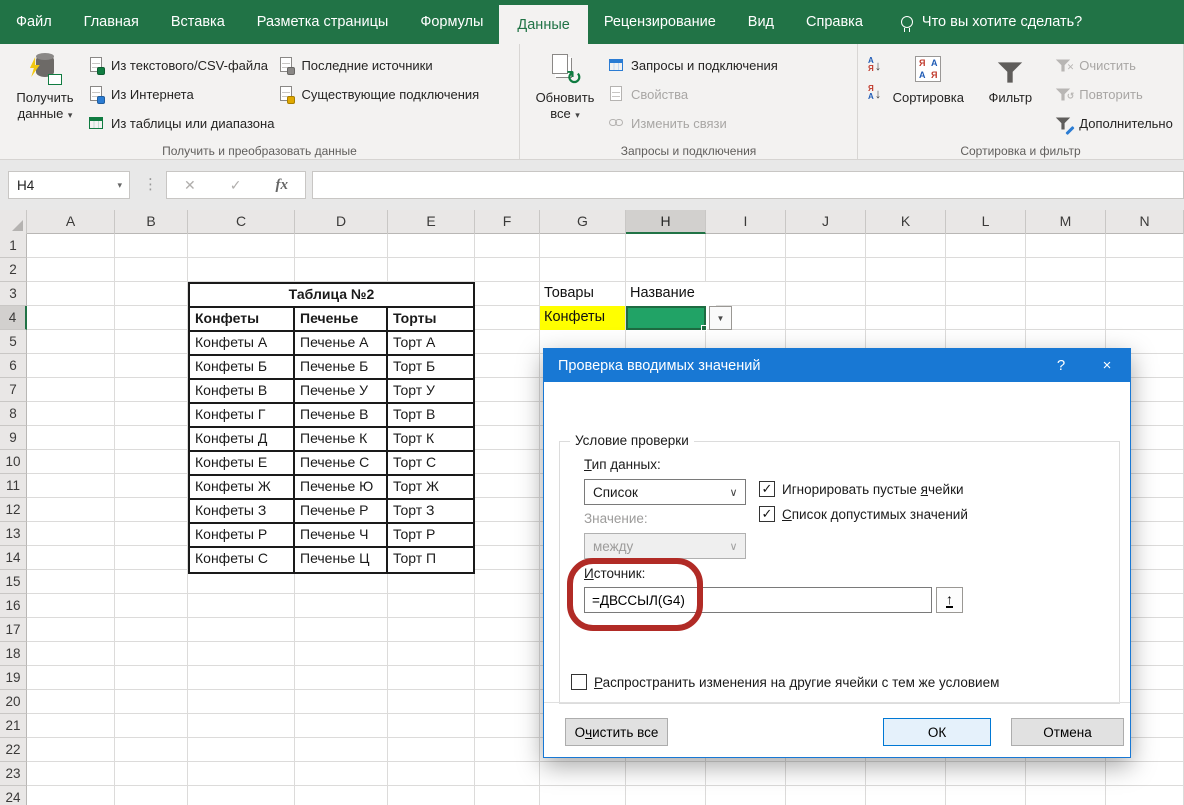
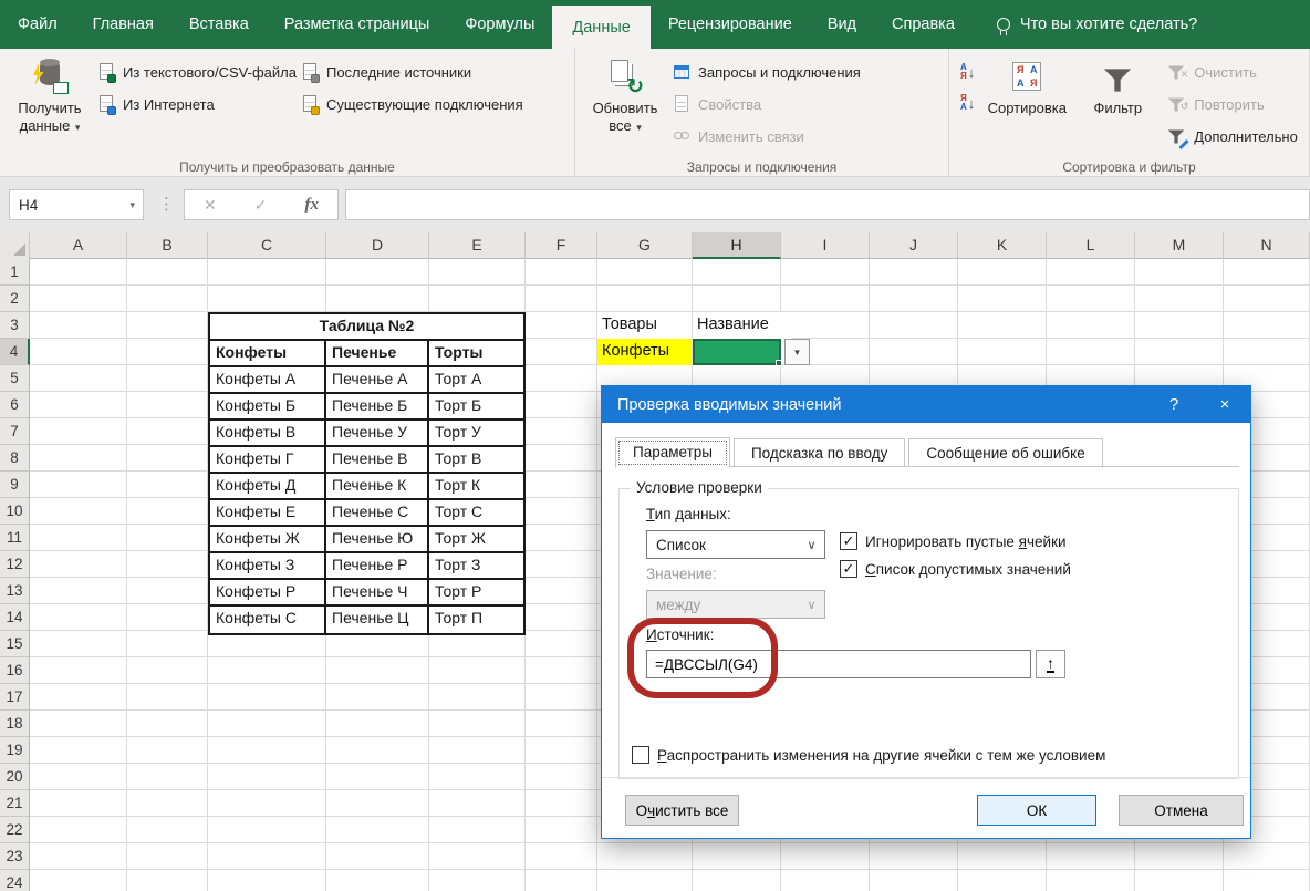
  Файл
  Главная
  Вставка
  Разметка страницы
  Формулы
  Данные
  Рецензирование
  Вид
  Справка
  Что вы хотите сделать?
  Получить
  данные ▾
  Из текстового/CSV-файла
  Из Интернета
- Из таблицы или диапазона
  Последние источники
  Существующие подключения
  Получить и преобразовать данные
  ↻
  Обновить
  все ▾
  Запросы и подключения
  Свойства
  Изменить связи
  Запросы и подключения
  А
  Я
  ↓
  Я
  А
  ↓
  Я
  А
  А
  Я
  Сортировка
  Фильтр
  ✕
  Очистить
  ↺
  Повторить
  Дополнительно
  Сортировка и фильтр
  H4
  ▾
  ⋮
  ✕
  ✓
  fx
  A
  B
  C
  D
  E
  F
  G
  H
  I
  J
  K
  L
  M
  N
  1
  2
  3
  4
  5
  6
  7
  8
  9
  10
  11
  12
  13
  14
  15
  16
  17
  18
  19
  20
  21
  22
  23
  24
  Таблица №2
  Конфеты
  Печенье
  Торты
  Конфеты А
  Печенье А
  Торт А
  Конфеты Б
  Печенье Б
  Торт Б
  Конфеты В
  Печенье У
  Торт У
  Конфеты Г
  Печенье В
  Торт В
  Конфеты Д
  Печенье К
  Торт К
  Конфеты Е
  Печенье С
  Торт С
  Конфеты Ж
  Печенье Ю
  Торт Ж
  Конфеты З
  Печенье Р
  Торт З
  Конфеты Р
  Печенье Ч
  Торт Р
  Конфеты С
  Печенье Ц
  Торт П
  Товары
  Название
  Конфеты
  ▼
  Проверка вводимых значений
  ?
  ×
+ Параметры Подсказка по вводу Сообщение об ошибке
  Условие проверки
  Тип данных:
  Список
  ∨
  ✓
  Игнорировать пустые ячейки
  ✓
  Список допустимых значений
  Значение:
  между
  ∨
  Источник:
  =ДВССЫЛ(G4)
  ↑
  Распространить изменения на другие ячейки с тем же условием
  Очистить все
  ОК
  Отмена
